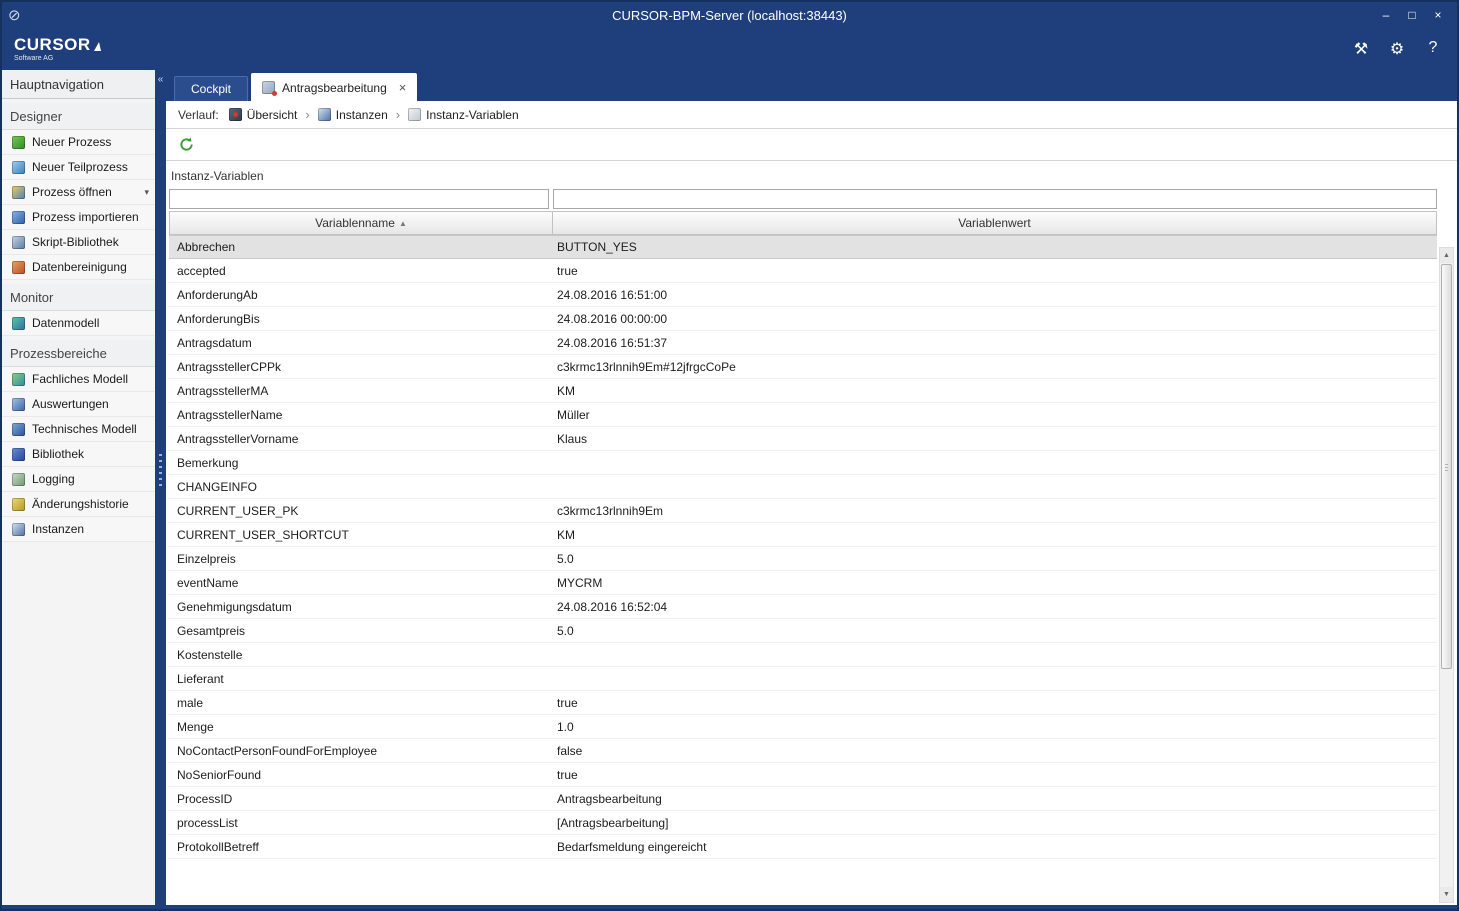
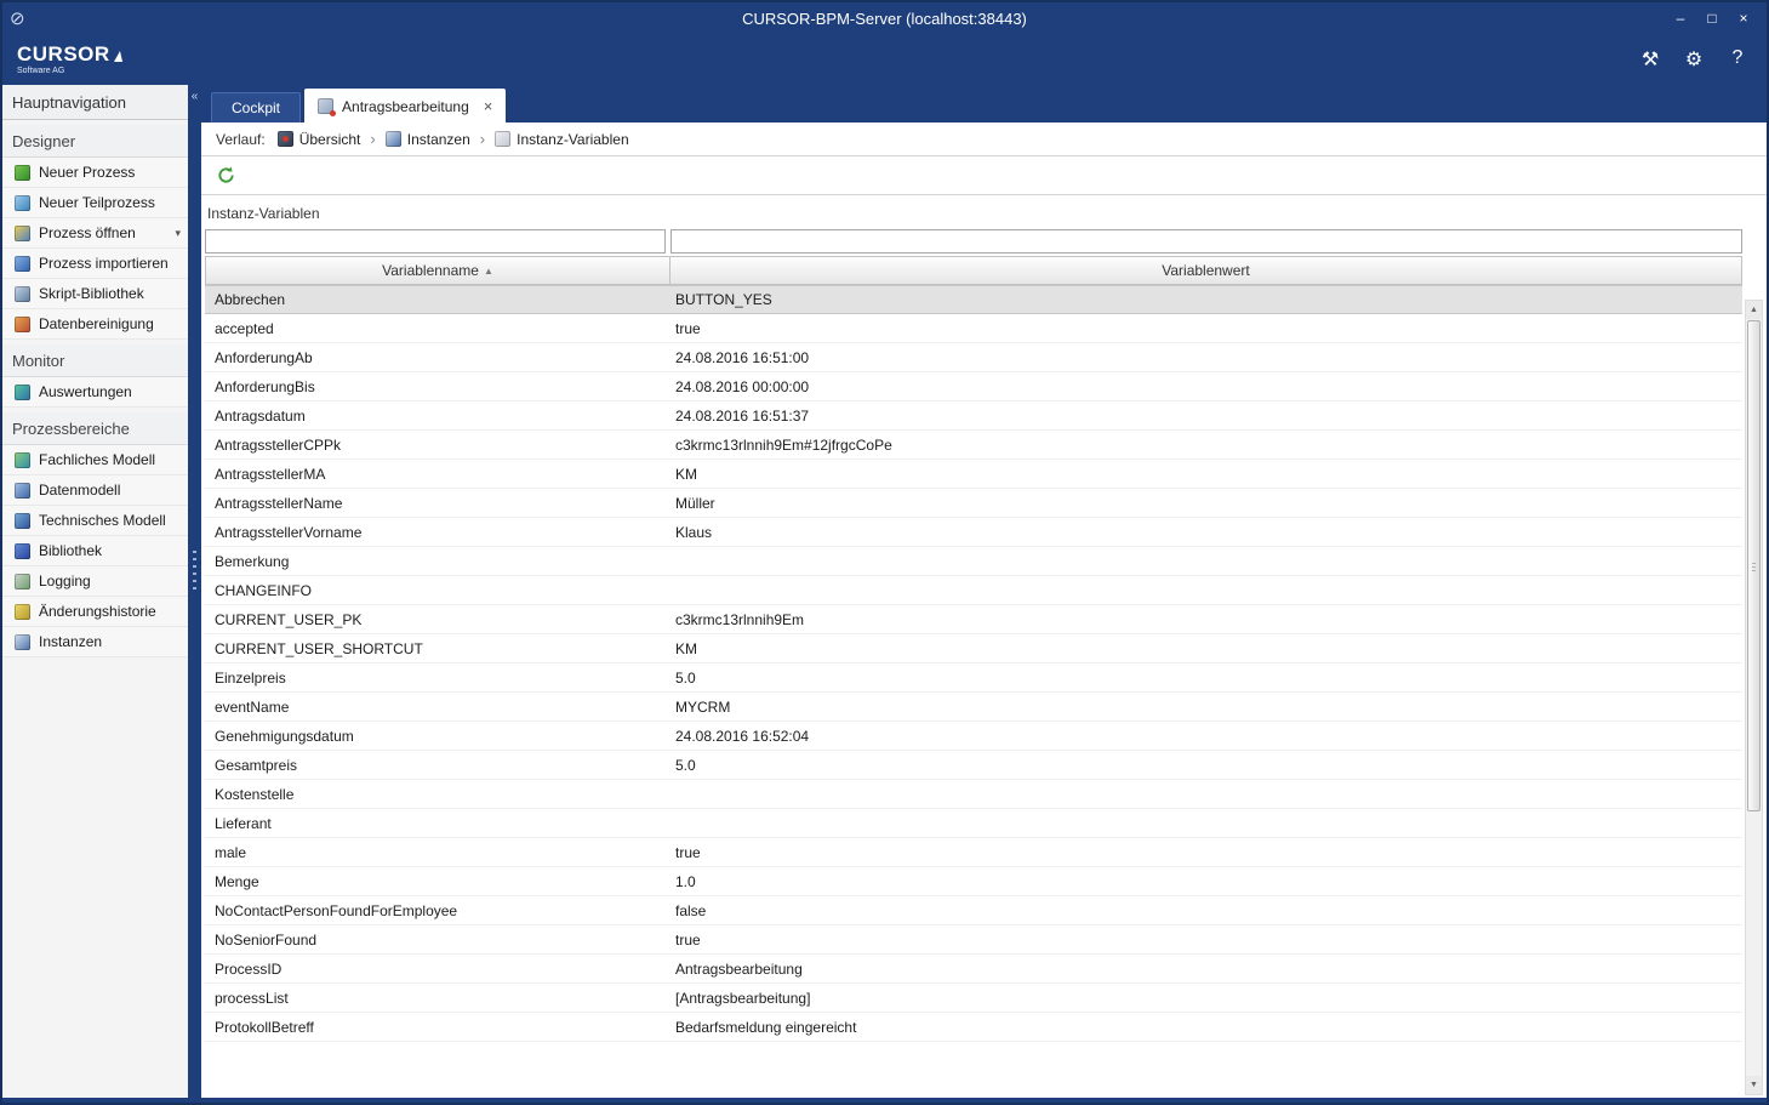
  ⊘
  CURSOR-BPM-Server (localhost:38443)
  –
  □
  ×
  CURSOR
  ⚒
  ⚙
  ?
  Hauptnavigation
  Designer
  Neuer Prozess
  Neuer Teilprozess
  Prozess öffnen
  ▾
  Prozess importieren
  Skript-Bibliothek
  Datenbereinigung
  Monitor
- Datenmodell
+ Auswertungen
  Prozessbereiche
  Fachliches Modell
- Auswertungen
+ Datenmodell
  Technisches Modell
  Bibliothek
  Logging
  Änderungshistorie
  Instanzen
  «
  Cockpit
  Antragsbearbeitung
  ×
  Verlauf:
  Übersicht
  ›
  Instanzen
  ›
  Instanz-Variablen
  Instanz-Variablen
  Variablenname
  ▲
  Variablenwert
  Abbrechen
  BUTTON_YES
  accepted
  true
  AnforderungAb
  24.08.2016 16:51:00
  AnforderungBis
  24.08.2016 00:00:00
  Antragsdatum
  24.08.2016 16:51:37
  AntragsstellerCPPk
  c3krmc13rlnnih9Em#12jfrgcCoPe
  AntragsstellerMA
  KM
  AntragsstellerName
  Müller
  AntragsstellerVorname
  Klaus
  Bemerkung
  CHANGEINFO
  CURRENT_USER_PK
  c3krmc13rlnnih9Em
  CURRENT_USER_SHORTCUT
  KM
  Einzelpreis
  5.0
  eventName
  MYCRM
  Genehmigungsdatum
  24.08.2016 16:52:04
  Gesamtpreis
  5.0
  Kostenstelle
  Lieferant
  male
  true
  Menge
  1.0
  NoContactPersonFoundForEmployee
  false
  NoSeniorFound
  true
  ProcessID
  Antragsbearbeitung
  processList
  [Antragsbearbeitung]
  ProtokollBetreff
  Bedarfsmeldung eingereicht
